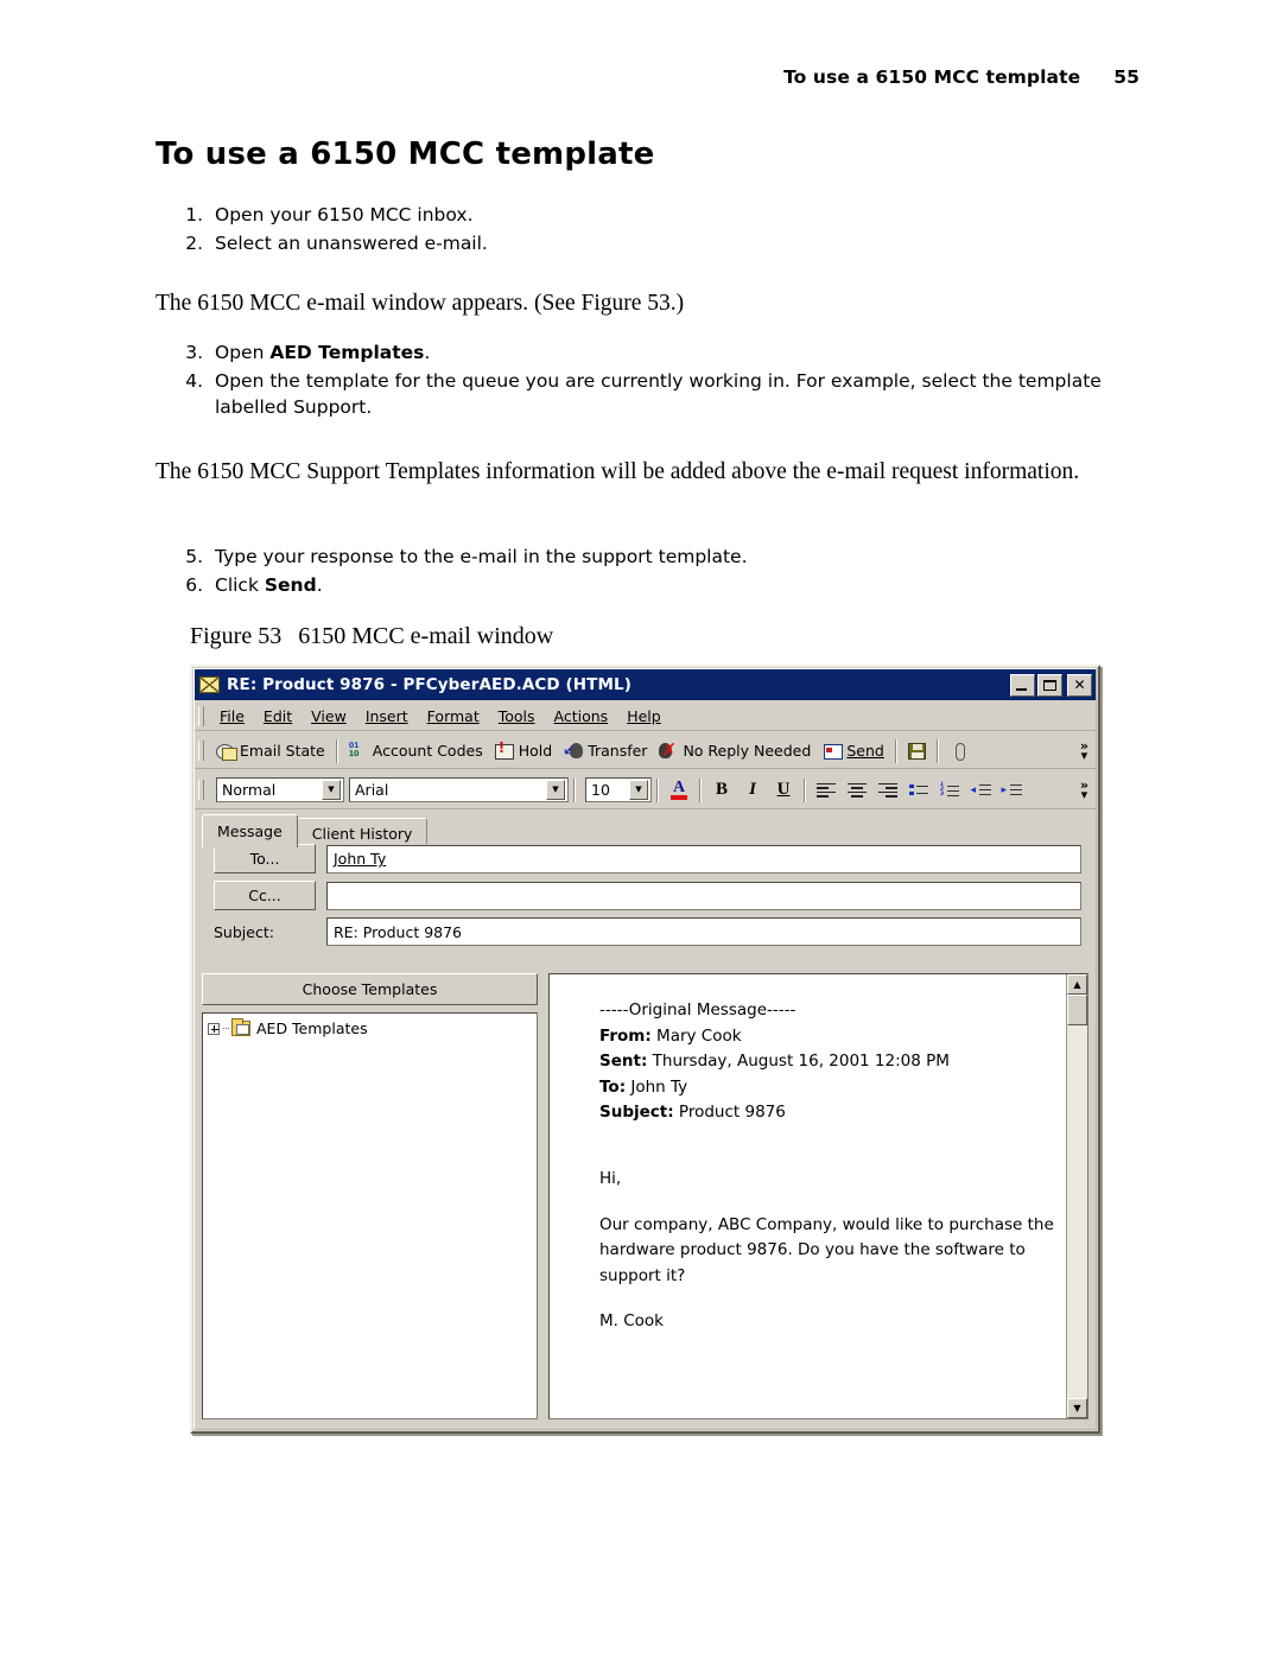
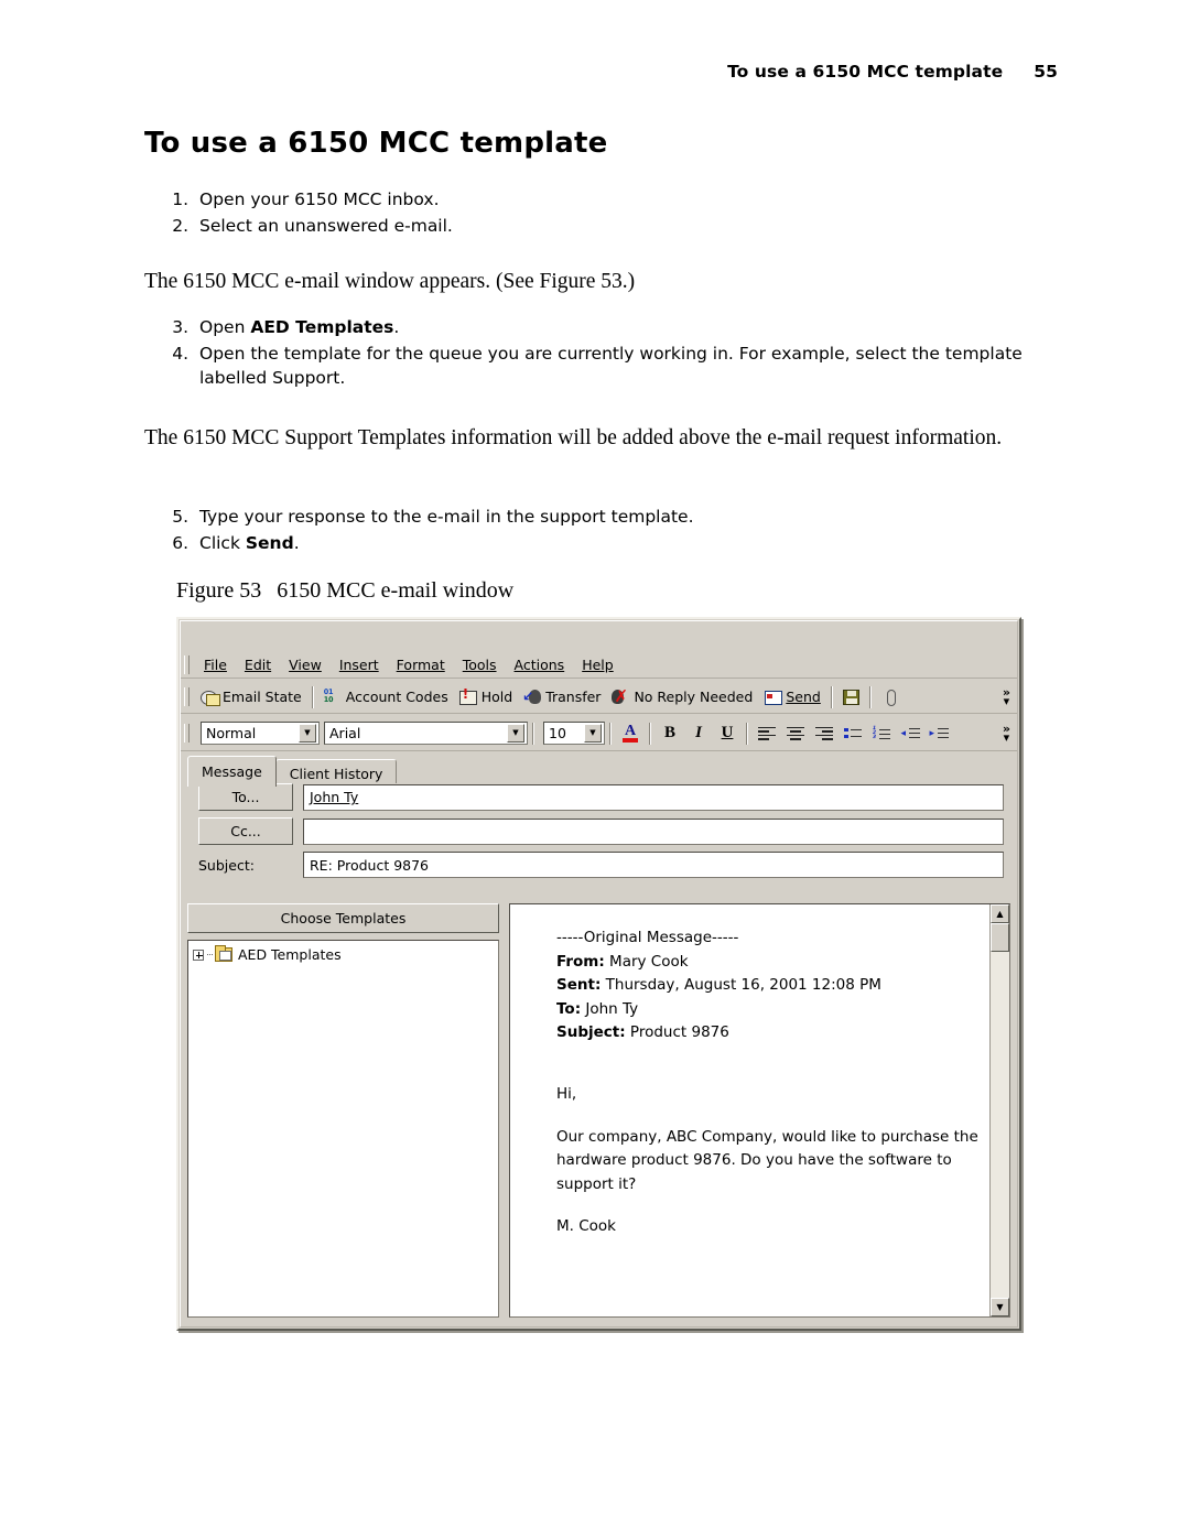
  To use a 6150 MCC template 55
  To use a 6150 MCC template
  1.
  Open your 6150 MCC inbox.
  2.
  Select an unanswered e-mail.
  The 6150 MCC e-mail window appears. (See Figure 53.)
  3.
  Open AED Templates.
  4.
  Open the template for the queue you are currently working in. For example, select the template labelled Support.
  The 6150 MCC Support Templates information will be added above the e-mail request information.
  5.
  Type your response to the e-mail in the support template.
  6.
  Click Send.
  Figure 53 6150 MCC e-mail window
- RE: Product 9876 - PFCyberAED.ACD (HTML)
- ✕
  File
  Edit
  View
  Insert
  Format
  Tools
  Actions
  Help
  Email State
  01
  10
  Account Codes
  Hold
  Transfer
  No Reply Needed
  Send
  »
  ▾
  Normal
  ▼
  Arial
  ▼
  10
  ▼
  A
  B
  I
  U
  ◂
  ▸
  »
  ▾
  Message
  Client History
  To...
  John Ty
  Cc...
  Subject:
  RE: Product 9876
  Choose Templates
  AED Templates
  -----Original Message-----
  From: Mary Cook
  Sent: Thursday, August 16, 2001 12:08 PM
  To: John Ty
  Subject: Product 9876
  Hi,
  Our company, ABC Company, would like to purchase the hardware product 9876. Do you have the software to support it?
  M. Cook
  ▲
  ▼
